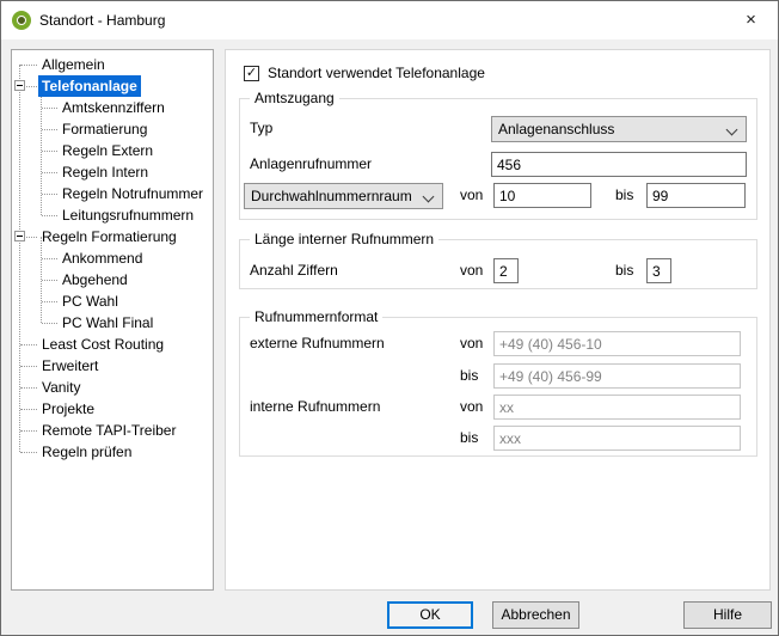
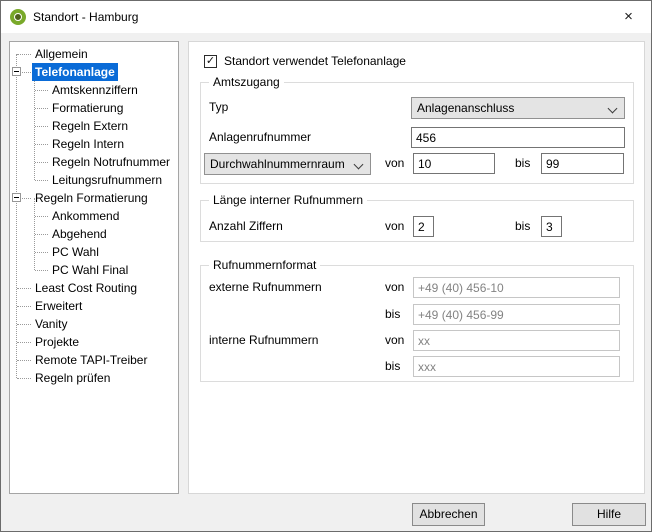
  Standort - Hamburg
  ×
  Allgemein
  Telefonanlage
  Amtskennziffern
  Formatierung
  Regeln Extern
  Regeln Intern
  Regeln Notrufnummer
  Leitungsrufnummern
  Regeln Formatierung
  Ankommend
  Abgehend
  PC Wahl
  PC Wahl Final
  Least Cost Routing
  Erweitert
  Vanity
  Projekte
  Remote TAPI-Treiber
  Regeln prüfen
  ✓
  Standort verwendet Telefonanlage
  Amtszugang
  Typ
  Anlagenanschluss
  Anlagenrufnummer
  456
  Durchwahlnummernraum
  von
  10
  bis
  99
  Länge interner Rufnummern
  Anzahl Ziffern
  von
  2
  bis
  3
  Rufnummernformat
  externe Rufnummern
  von
  +49 (40) 456-10
  bis
  +49 (40) 456-99
  interne Rufnummern
  von
  xx
  bis
  xxx
- OK
  Abbrechen
  Hilfe
